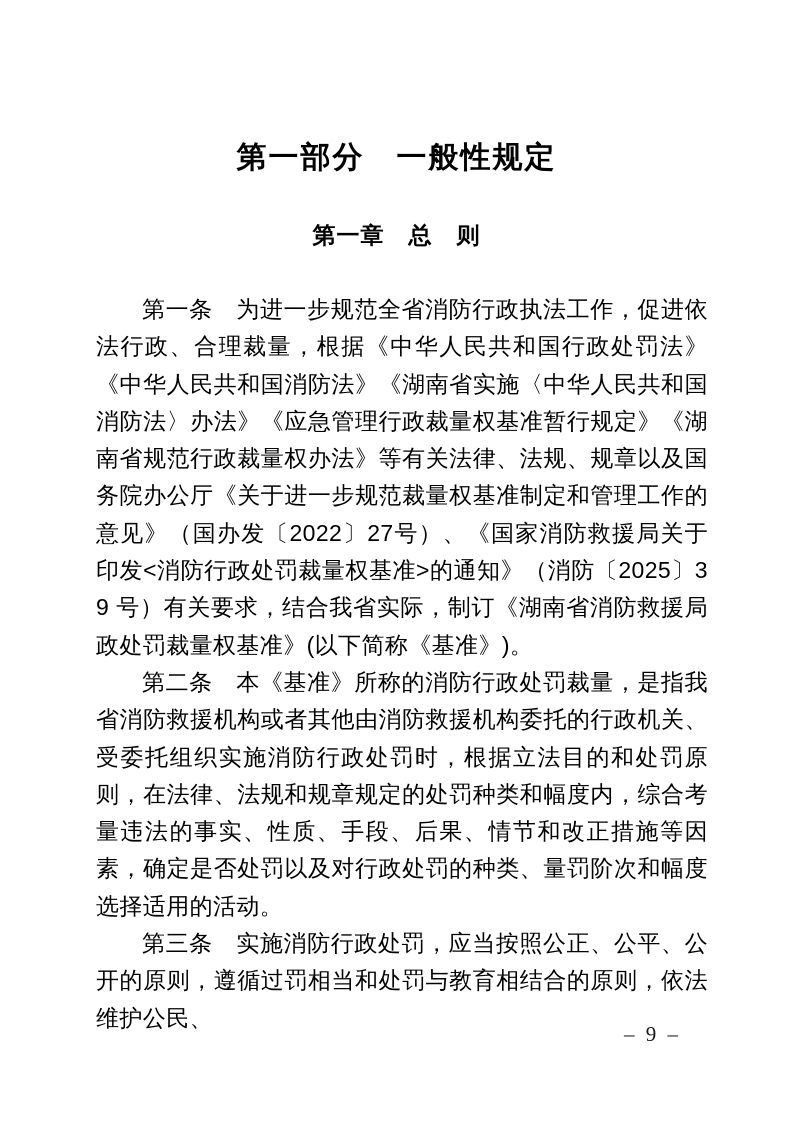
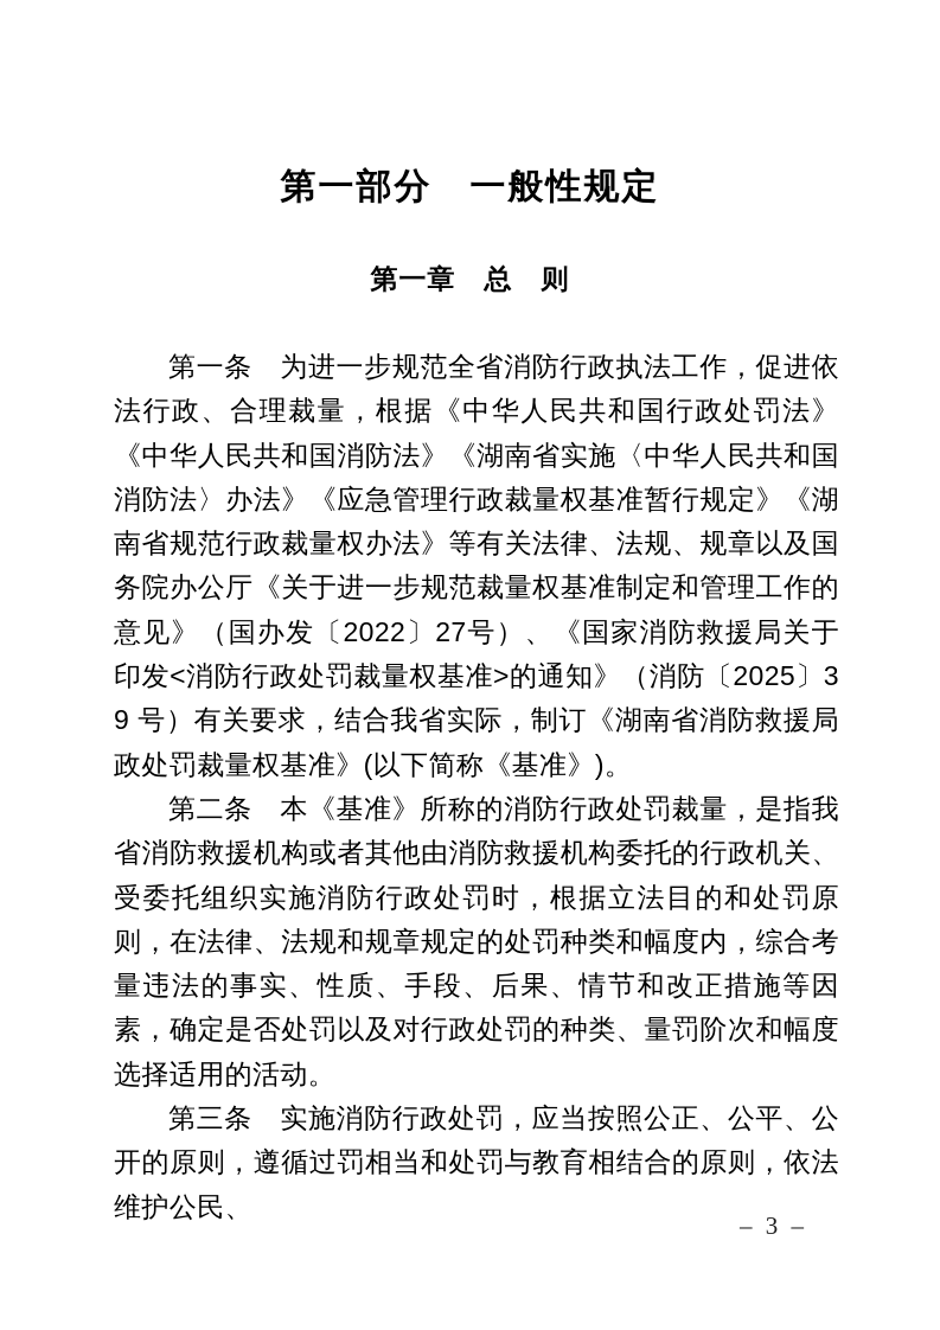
  第一部分 一般性规定
  第一章 总 则
  第一条 为进一步规范全省消防行政执法工作，促进依法行政、合理裁量，根据《中华人民共和国行政处罚法》《中华人民共和国消防法》《湖南省实施〈中华人民共和国消防法〉办法》《应急管理行政裁量权基准暂行规定》《湖南省规范行政裁量权办法》等有关法律、法规、规章以及国务院办公厅《关于进一步规范裁量权基准制定和管理工作的意见》（国办发〔2022〕27号）、《国家消防救援局关于印发<消防行政处罚裁量权基准>的通知》（消防〔2025〕39 号）有关要求，结合我省实际，制订《湖南省消防救援局政处罚裁量权基准》(以下简称《基准》)。
  第二条 本《基准》所称的消防行政处罚裁量，是指我省消防救援机构或者其他由消防救援机构委托的行政机关、受委托组织实施消防行政处罚时，根据立法目的和处罚原则，在法律、法规和规章规定的处罚种类和幅度内，综合考量违法的事实、性质、手段、后果、情节和改正措施等因素，确定是否处罚以及对行政处罚的种类、量罚阶次和幅度选择适用的活动。
  第三条 实施消防行政处罚，应当按照公正、公平、公开的原则，遵循过罚相当和处罚与教育相结合的原则，依法维护公民、
- – 9 –
+ – 3 –
